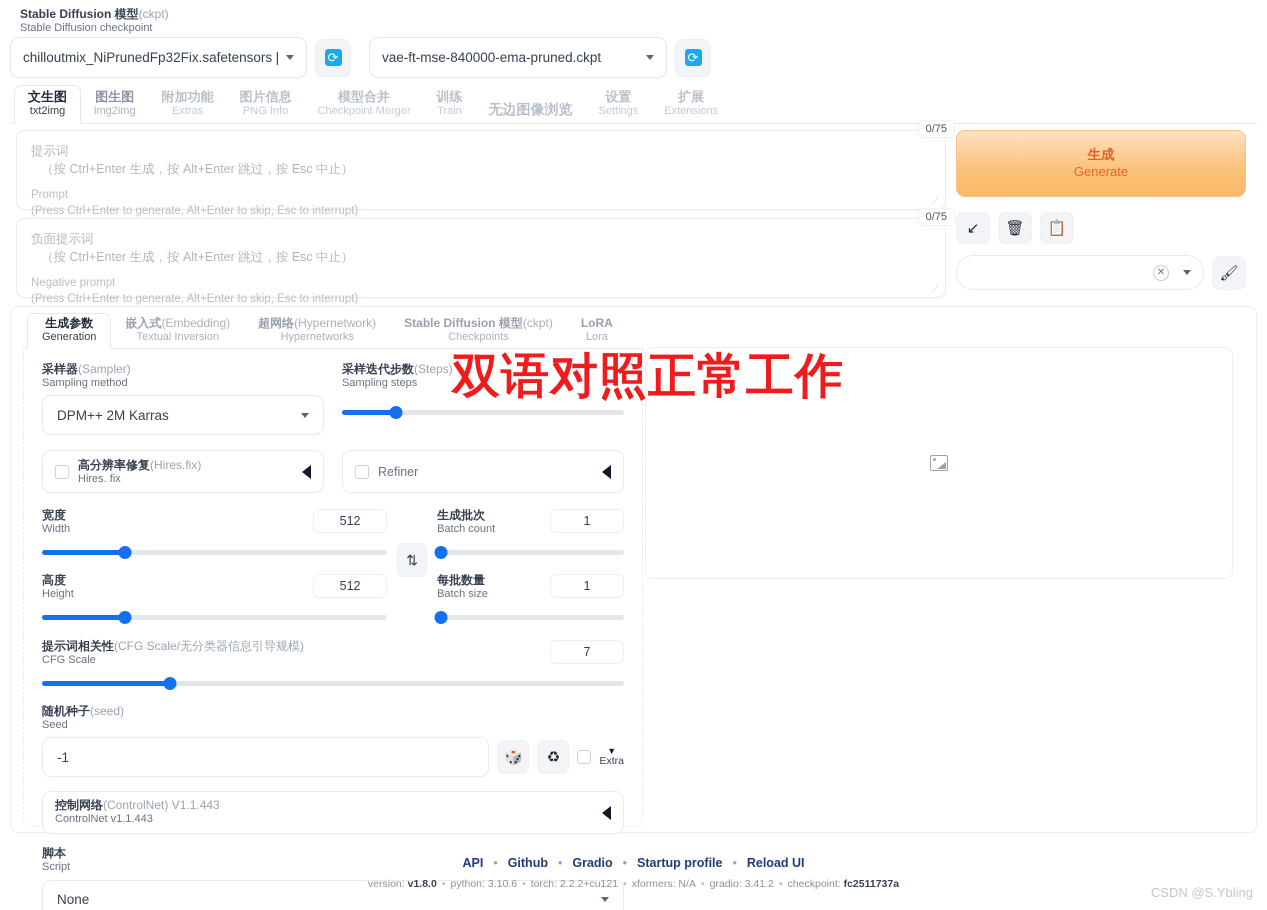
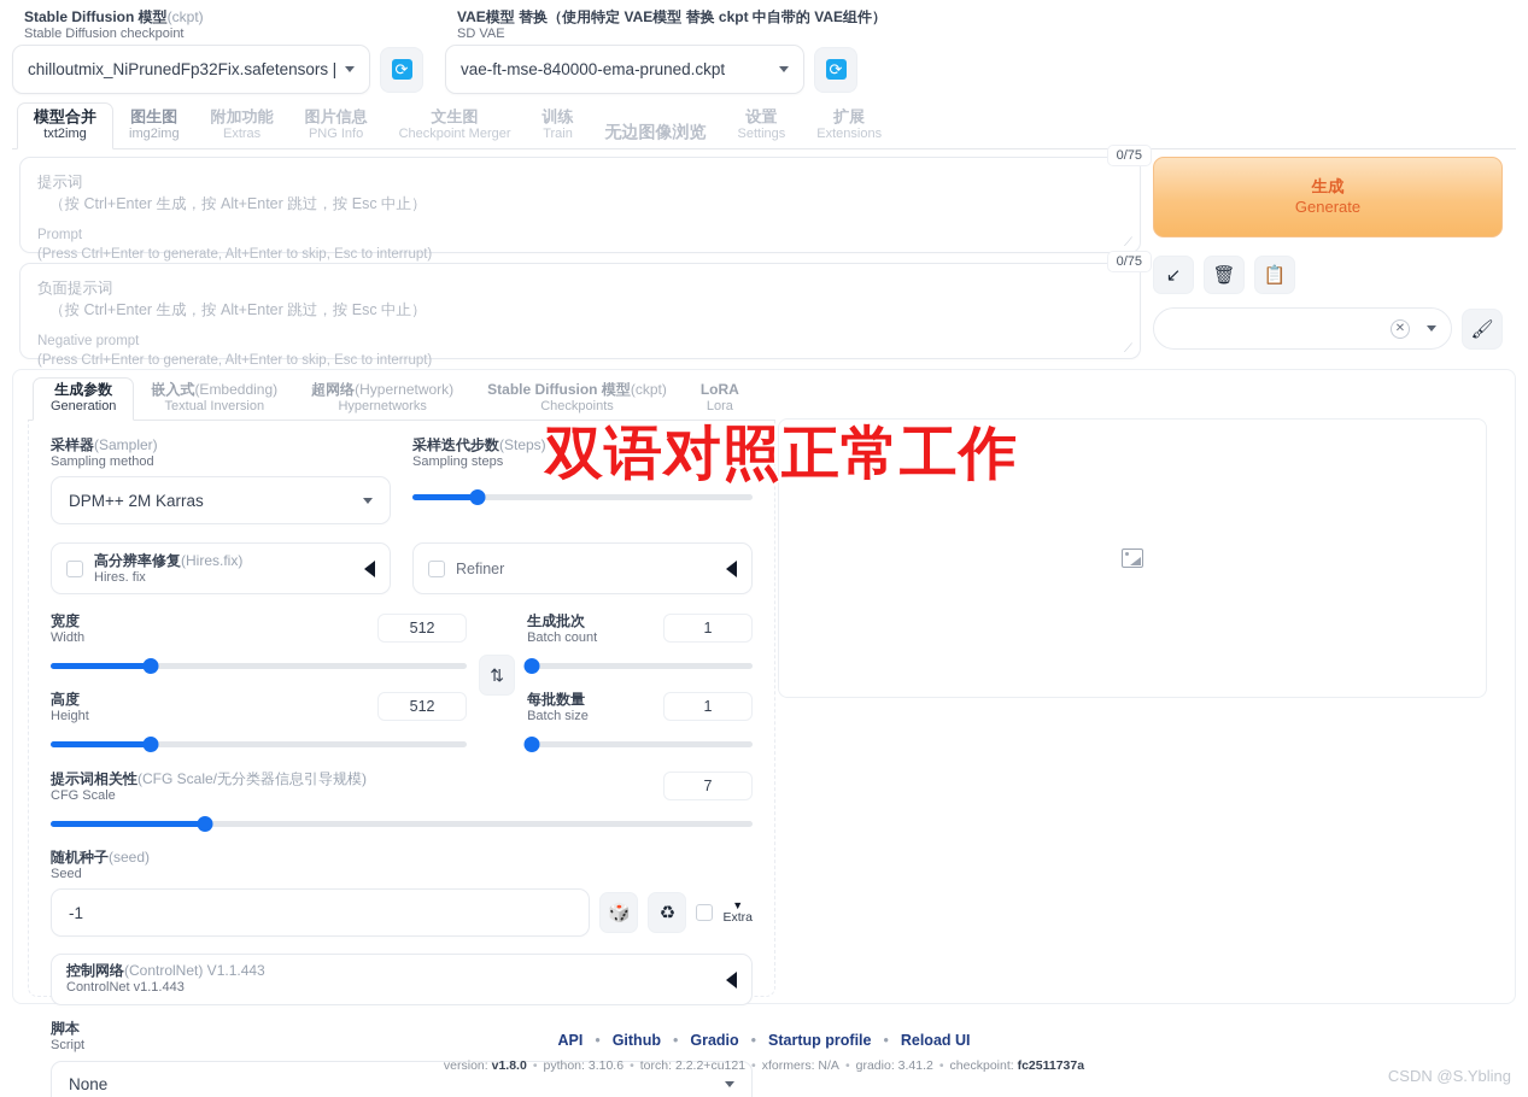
  Stable Diffusion 模型(ckpt)
  Stable Diffusion checkpoint
  chilloutmix_NiPrunedFp32Fix.safetensors [
  ⟳
+ VAE模型 替换（使用特定 VAE模型 替换 ckpt 中自带的 VAE组件）
+ SD VAE
  vae-ft-mse-840000-ema-pruned.ckpt
  ⟳
- 文生图
+ 模型合并
  txt2img
  图生图
  img2img
  附加功能
  Extras
  图片信息
  PNG Info
- 模型合并
+ 文生图
  Checkpoint Merger
  训练
  Train
  无边图像浏览
  设置
  Settings
  扩展
  Extensions
  0/75
  提示词
  （按 Ctrl+Enter 生成，按 Alt+Enter 跳过，按 Esc 中止）
  Prompt
  (Press Ctrl+Enter to generate, Alt+Enter to skip, Esc to interrupt)
  ⟋
  0/75
  负面提示词
  （按 Ctrl+Enter 生成，按 Alt+Enter 跳过，按 Esc 中止）
  Negative prompt
  (Press Ctrl+Enter to generate, Alt+Enter to skip, Esc to interrupt)
  ⟋
  生成
  Generate
  ↙
  🗑
  📋
  ✕
  🖌
  生成参数
  Generation
  嵌入式(Embedding)
  Textual Inversion
  超网络(Hypernetwork)
  Hypernetworks
  Stable Diffusion 模型(ckpt)
  Checkpoints
  LoRA
  Lora
  采样器(Sampler)
  Sampling method
  DPM++ 2M Karras
  采样迭代步数(Steps)
  Sampling steps
  高分辨率修复(Hires.fix)
  Hires. fix
  Refiner
  宽度
  Width
  512
  高度
  Height
  512
  ⇅
  生成批次
  Batch count
  1
  每批数量
  Batch size
  1
  提示词相关性(CFG Scale/无分类器信息引导规模)
  CFG Scale
  7
  随机种子(seed)
  Seed
  -1
  🎲
  ♻
  ▼
  Extra
  控制网络(ControlNet) V1.1.443
  ControlNet v1.1.443
  脚本
  Script
  None
  双语对照正常工作
  API • Github • Gradio • Startup profile • Reload UI
  version: v1.8.0 • python: 3.10.6 • torch: 2.2.2+cu121 • xformers: N/A • gradio: 3.41.2 • checkpoint: fc2511737a
  CSDN @S.Ybling
